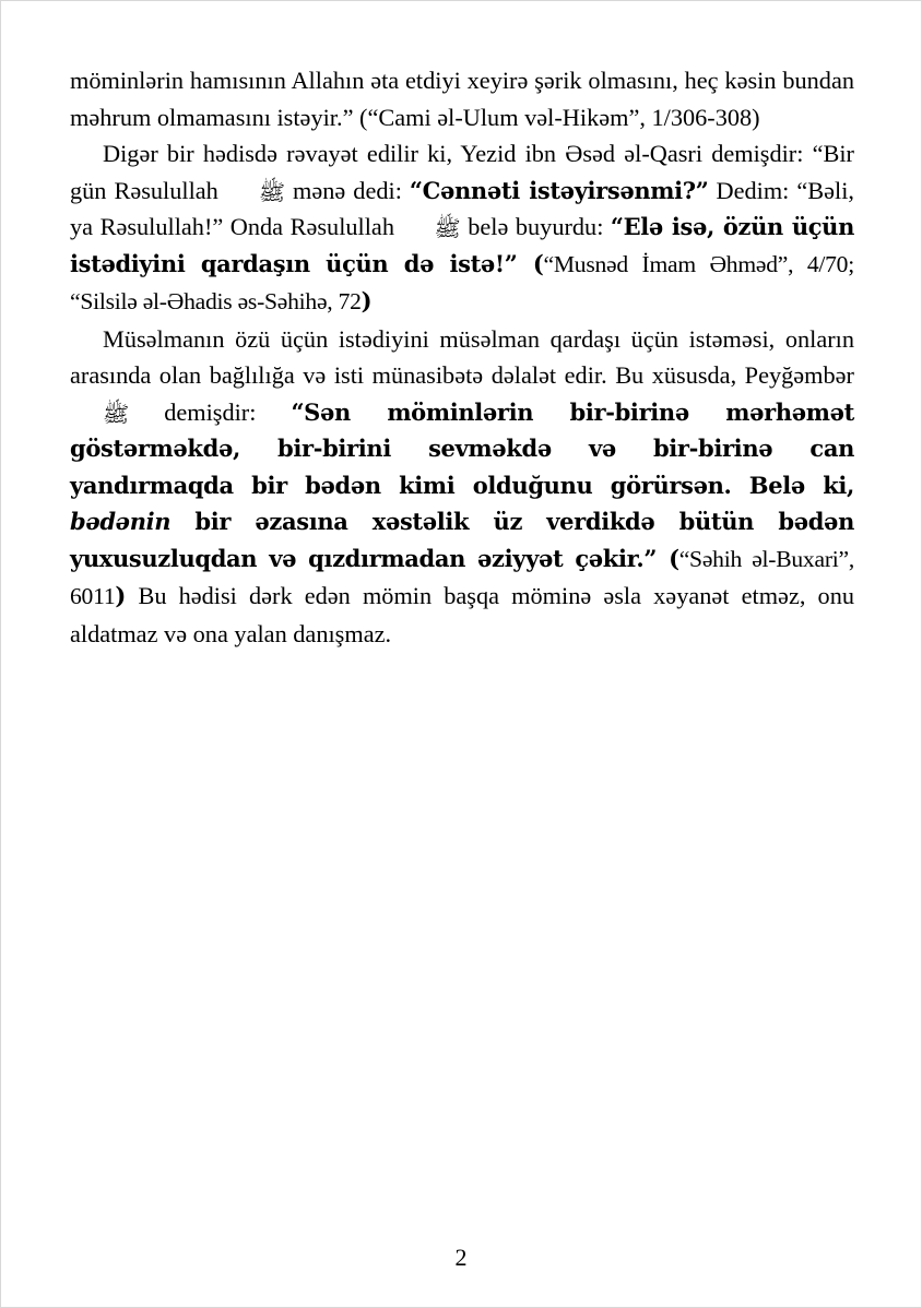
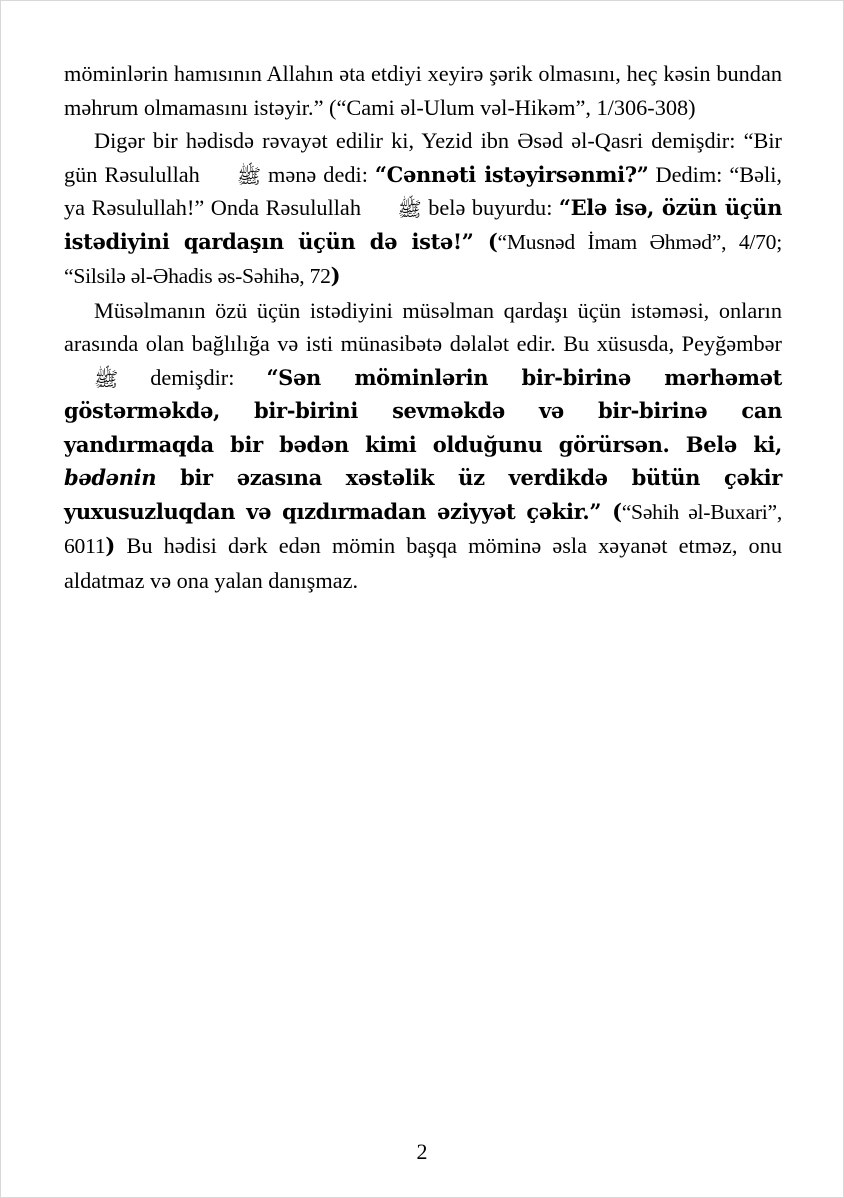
  möminlərin hamısının Allahın əta etdiyi xeyirə şərik olmasını, heç kəsin bundan məhrum olmamasını istəyir.” (“Cami əl-Ulum vəl-Hikəm”, 1/306-308)
  Digər bir hədisdə rəvayət edilir ki, Yezid ibn Əsəd əl-Qasri demişdir: “Bir gün Rəsulullah ﷺ mənə dedi: “Cənnəti istəyirsənmi?” Dedim: “Bəli, ya Rəsulullah!” Onda Rəsulullah ﷺ belə buyurdu: “Elə isə, özün üçün istədiyini qardaşın üçün də istə!” (“Musnəd İmam Əhməd”, 4/70; “Silsilə əl-Əhadis əs-Səhihə, 72)
- Müsəlmanın özü üçün istədiyini müsəlman qardaşı üçün istəməsi, onların arasında olan bağlılığa və isti münasibətə dəlalət edir. Bu xüsusda, Peyğəmbər ﷺ demişdir: “Sən möminlərin bir-birinə mərhəmət göstərməkdə, bir-birini sevməkdə və bir-birinə can yandırmaqda bir bədən kimi olduğunu görürsən. Belə ki, bədənin bir əzasına xəstəlik üz verdikdə bütün bədən yuxusuzluqdan və qızdırmadan əziyyət çəkir.” (“Səhih əl-Buxari”, 6011) Bu hədisi dərk edən mömin başqa möminə əsla xəyanət etməz, onu aldatmaz və ona yalan danışmaz.
+ Müsəlmanın özü üçün istədiyini müsəlman qardaşı üçün istəməsi, onların arasında olan bağlılığa və isti münasibətə dəlalət edir. Bu xüsusda, Peyğəmbər ﷺ demişdir: “Sən möminlərin bir-birinə mərhəmət göstərməkdə, bir-birini sevməkdə və bir-birinə can yandırmaqda bir bədən kimi olduğunu görürsən. Belə ki, bədənin bir əzasına xəstəlik üz verdikdə bütün çəkir yuxusuzluqdan və qızdırmadan əziyyət çəkir.” (“Səhih əl-Buxari”, 6011) Bu hədisi dərk edən mömin başqa möminə əsla xəyanət etməz, onu aldatmaz və ona yalan danışmaz.
  2
